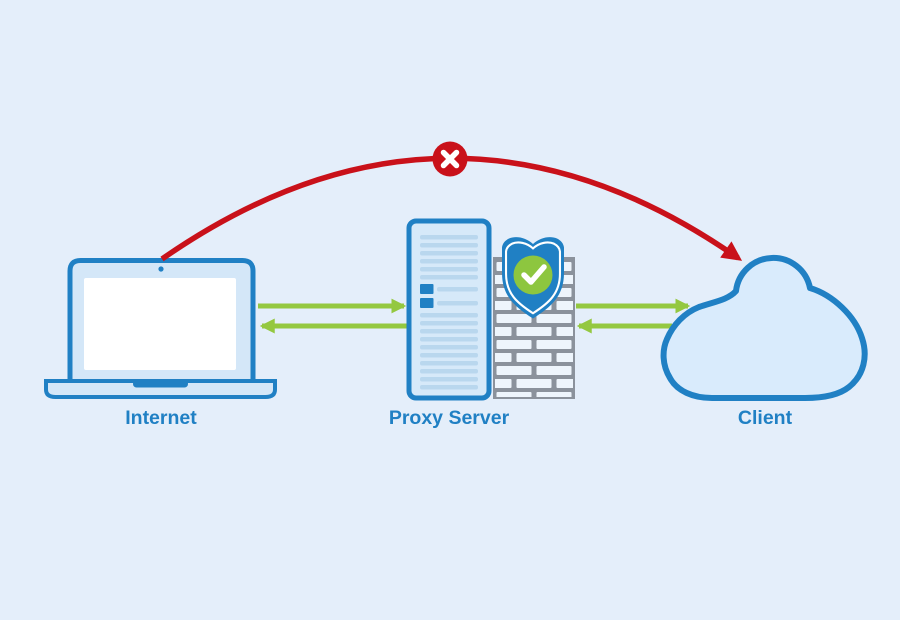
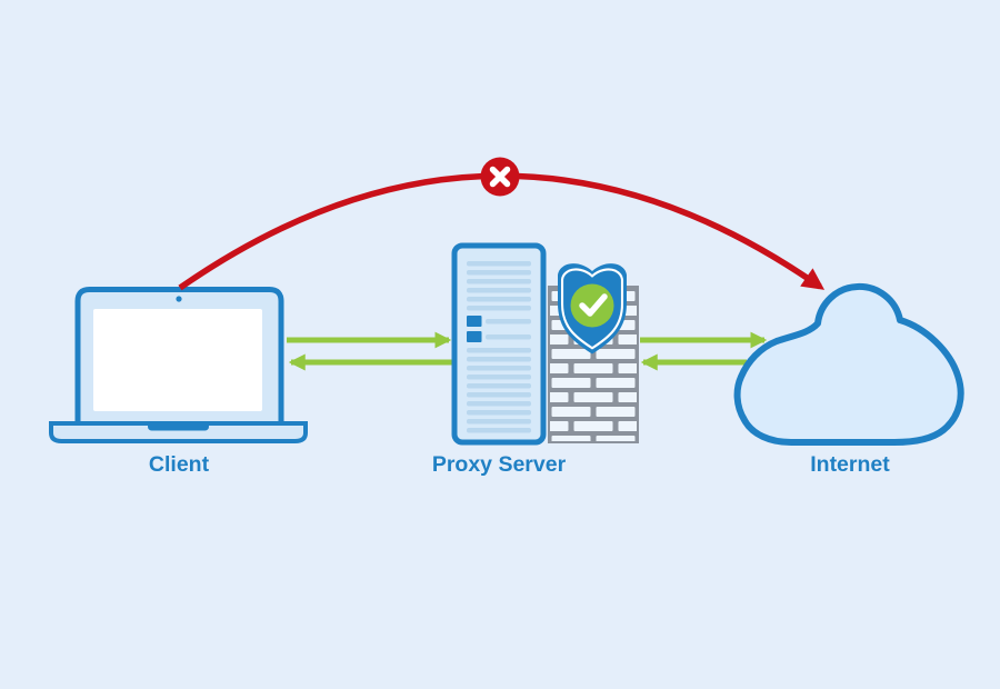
- Internet
+ Client
  Proxy Server
- Client
+ Internet
